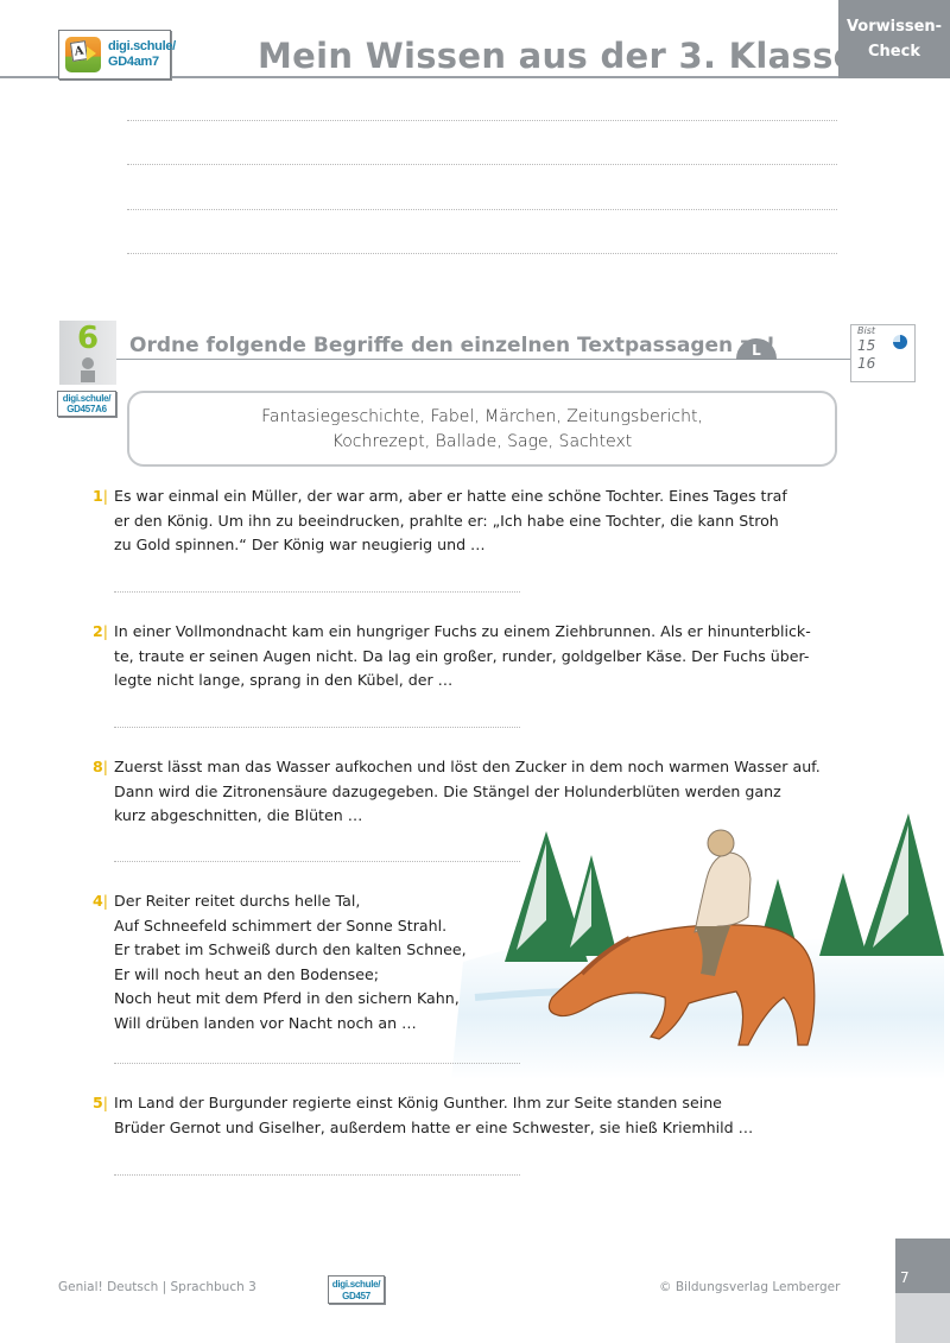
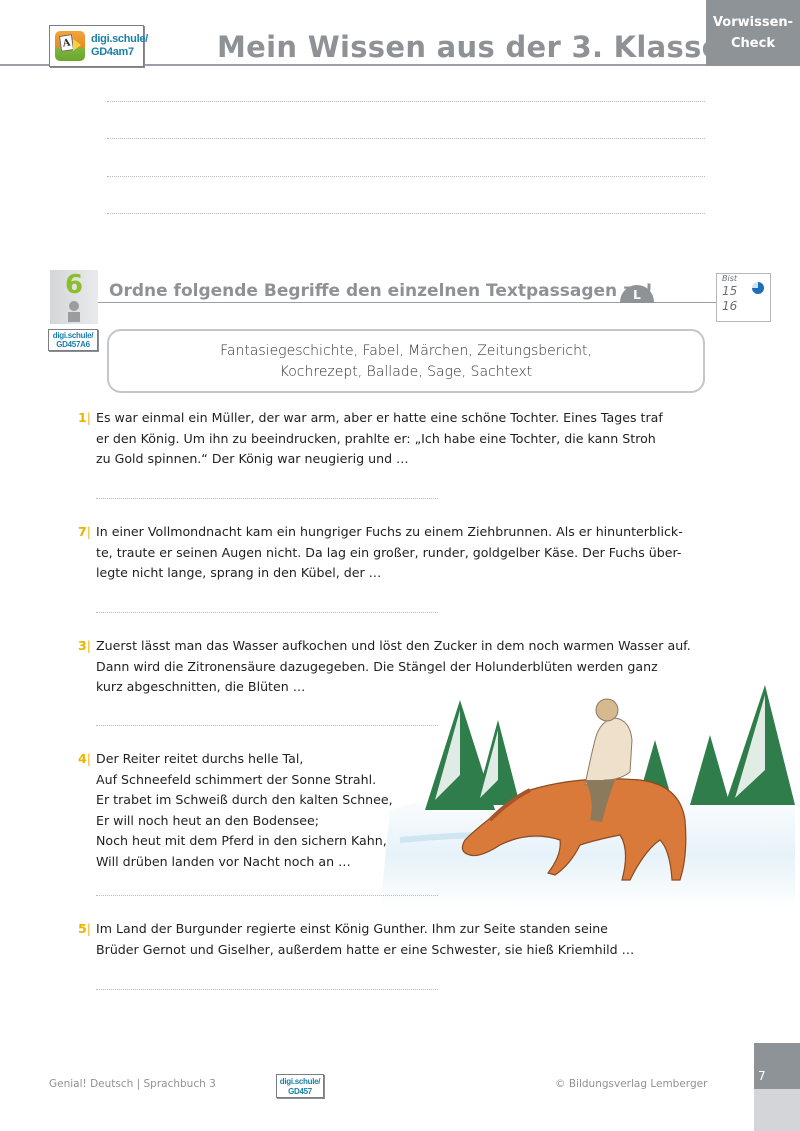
  digi.schule/
  GD4am7
  Mein Wissen aus der 3. Klass
  Vorwissen-
  Check
  6
  digi.schule/
  GD457A6
  Ordne folgende Begriffe den einzelnen Textpassagen
  L
  Bist
  15
  16
  Fantasiegeschichte, Fabel, Märchen, Zeitungsbericht,
  Kochrezept, Ballade, Sage, Sachtext
  1|
  Es war einmal ein Müller, der war arm, aber er hatte eine schöne Tochter. Eines Tages traf
  er den König. Um ihn zu beeindrucken, prahlte er: „Ich habe eine Tochter, die kann Stroh
  zu Gold spinnen.“ Der König war neugierig und …
- 2|
+ 7|
  In einer Vollmondnacht kam ein hungriger Fuchs zu einem Ziehbrunnen. Als er hinunterblick-
  te, traute er seinen Augen nicht. Da lag ein großer, runder, goldgelber Käse. Der Fuchs über-
  legte nicht lange, sprang in den Kübel, der …
- 8|
+ 3|
  Zuerst lässt man das Wasser aufkochen und löst den Zucker in dem noch warmen Wasser auf.
  Dann wird die Zitronensäure dazugegeben. Die Stängel der Holunderblüten werden ganz
  kurz abgeschnitten, die Blüten …
  4|
  Der Reiter reitet durchs helle Tal,
  Auf Schneefeld schimmert der Sonne Strahl.
  Er trabet im Schweiß durch den kalten Schnee,
  Er will noch heut an den Bodensee;
  Noch heut mit dem Pferd in den sichern Kahn,
  Will drüben landen vor Nacht noch an …
  5|
  Im Land der Burgunder regierte einst König Gunther. Ihm zur Seite standen seine
  Brüder Gernot und Giselher, außerdem hatte er eine Schwester, sie hieß Kriemhild …
  Genial! Deutsch | Sprachbuch 3
  digi.schule/
  GD457
  © Bildungsverlag Lemberger
  7
